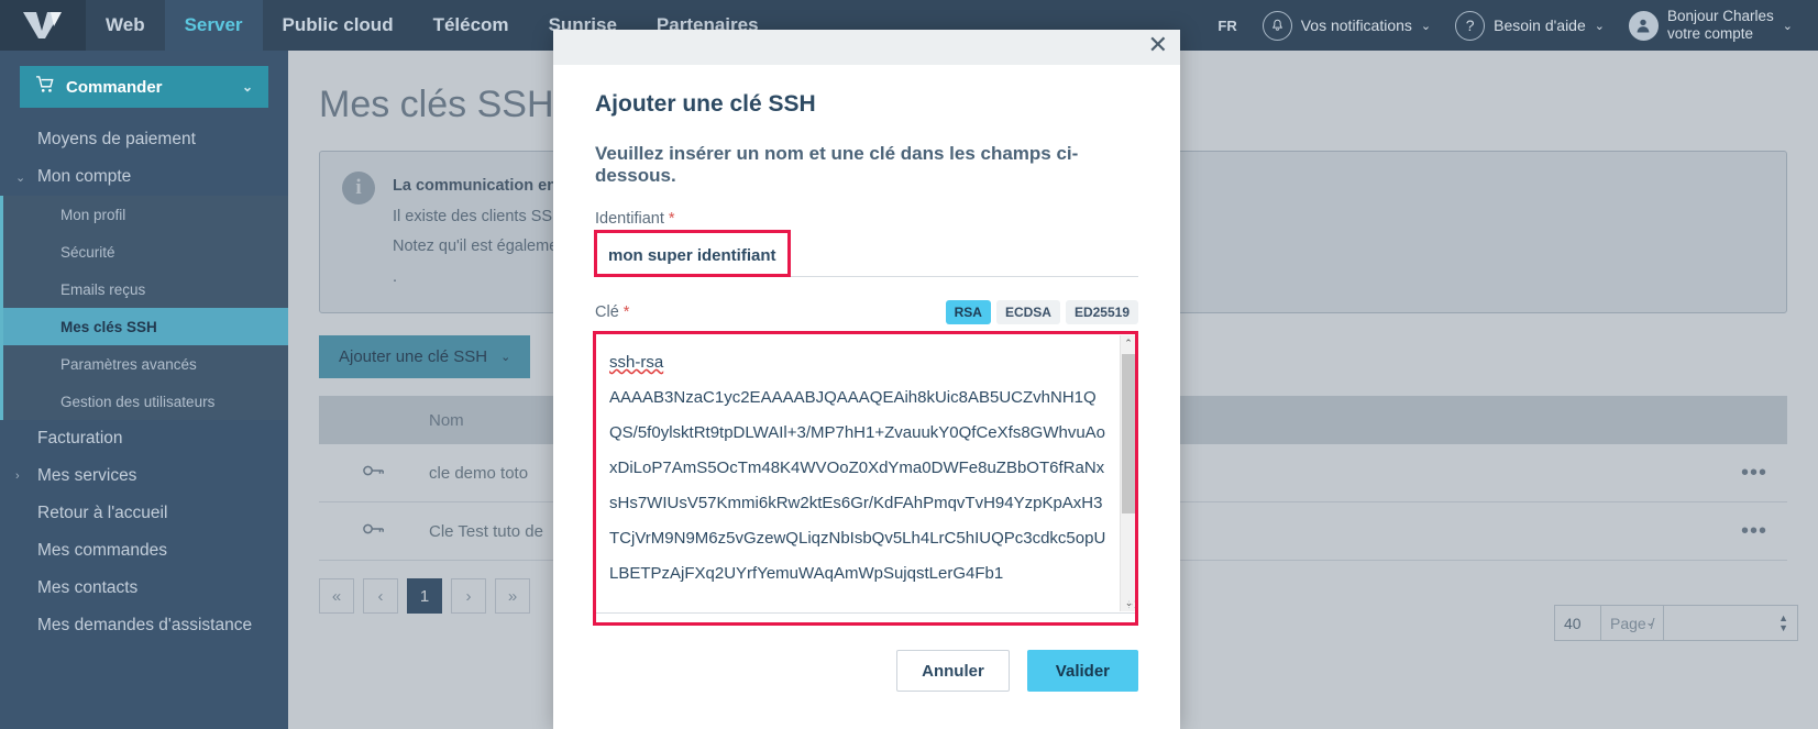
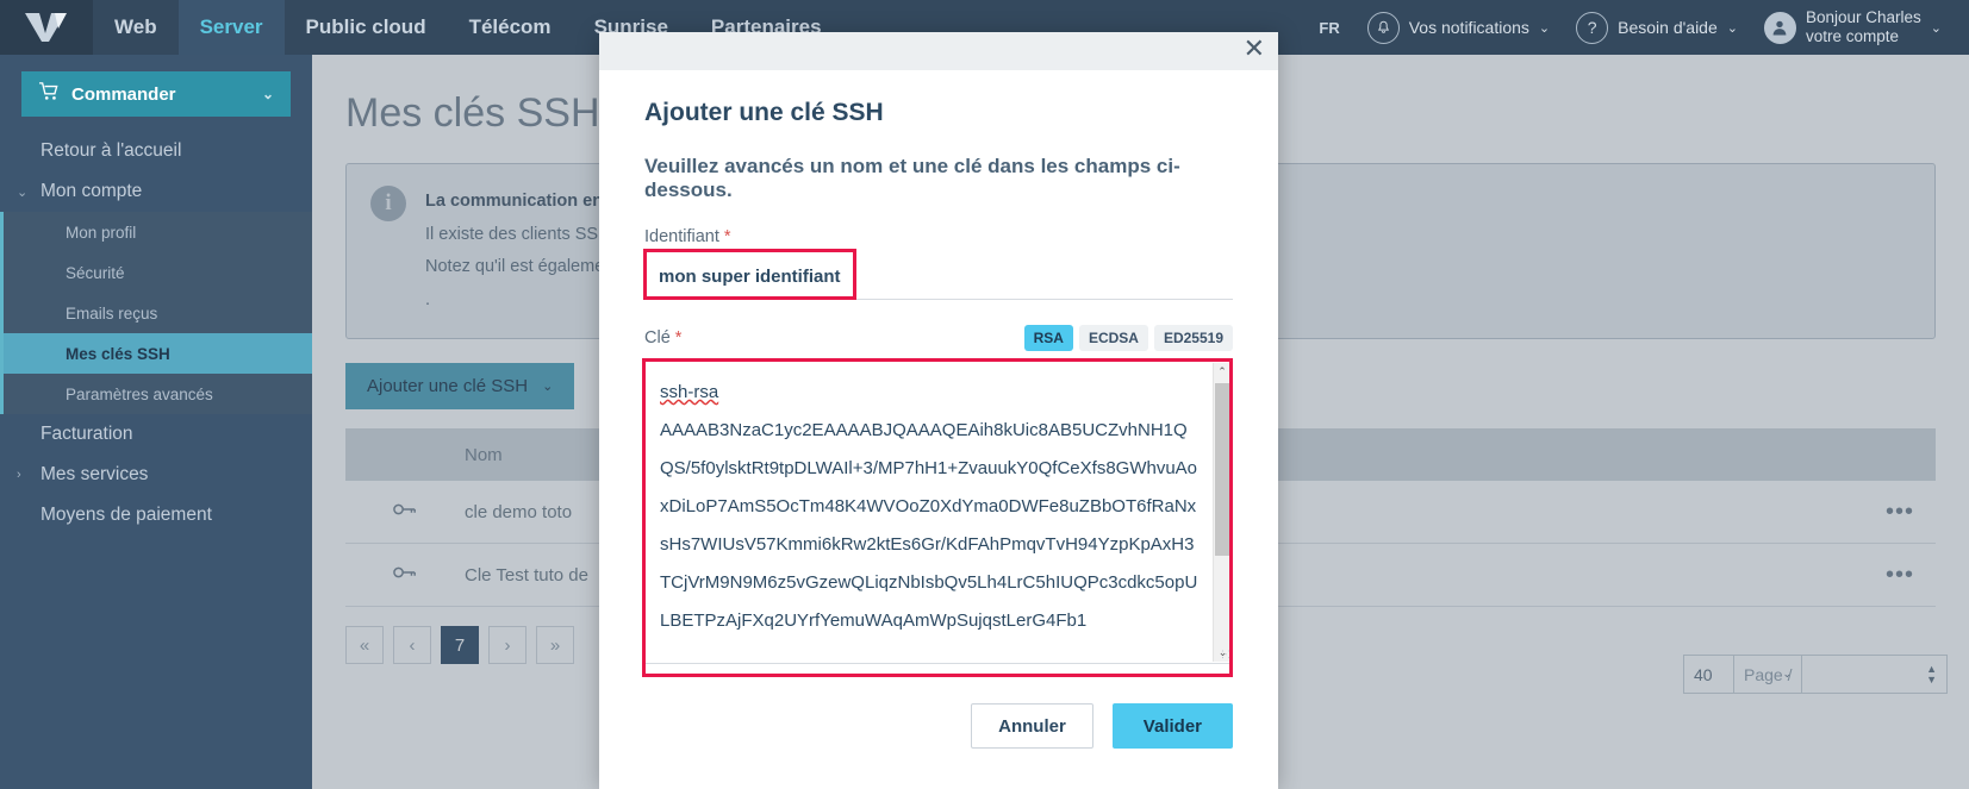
  Web
  Server
  Public cloud
  Télécom
  Sunrise
  Partenaires
  FR
  Vos notifications
  ⌄
  ?
  Besoin d'aide
  ⌄
  Bonjour Charles
  votre compte
  ⌄
  Commander
  ⌄
- Moyens de paiement
+ Retour à l'accueil
  ⌄
  Mon compte
  Mon profil
  Sécurité
  Emails reçus
  Mes clés SSH
  Paramètres avancés
- Gestion des utilisateurs
  Facturation
  ›
  Mes services
- Retour à l'accueil
+ Moyens de paiement
- Mes commandes
- Mes contacts
- Mes demandes d'assistance
  Mes clés SSH
  i
  La communication en
  .
  Ajouter une clé SSH
  ⌄
  Nom
  cle demo toto
  •••
  Cle Test tuto de
  •••
  «
  ‹
- 1
+ 7
  ›
  »
  40
  ⌄
  Page /
  ▲
  ▼
  ✕
  Ajouter une clé SSH
- Veuillez insérer un nom et une clé dans les champs ci-dessous.
+ Veuillez avancés un nom et une clé dans les champs ci-dessous.
  Identifiant *
  mon super identifiant
  Clé *
  RSA
  ECDSA
  ED25519
  ssh-rsa AAAAB3NzaC1yc2EAAAABJQAAAQEAih8kUic8AB5UCZvhNH1QQS/5f0ylsktRt9tpDLWAIl+3/MP7hH1+ZvauukY0QfCeXfs8GWhvuAoxDiLoP7AmS5OcTm48K4WVOoZ0XdYma0DWFe8uZBbOT6fRaNxsHs7WIUsV57Kmmi6kRw2ktEs6Gr/KdFAhPmqvTvH94YzpKpAxH3TCjVrM9N9M6z5vGzewQLiqzNbIsbQv5Lh4LrC5hIUQPc3cdkc5opULBETPzAjFXq2UYrfYemuWAqAmWpSujqstLerG4Fb1
  ⌃
  ⌄
  ⁙
  Annuler
  Valider
